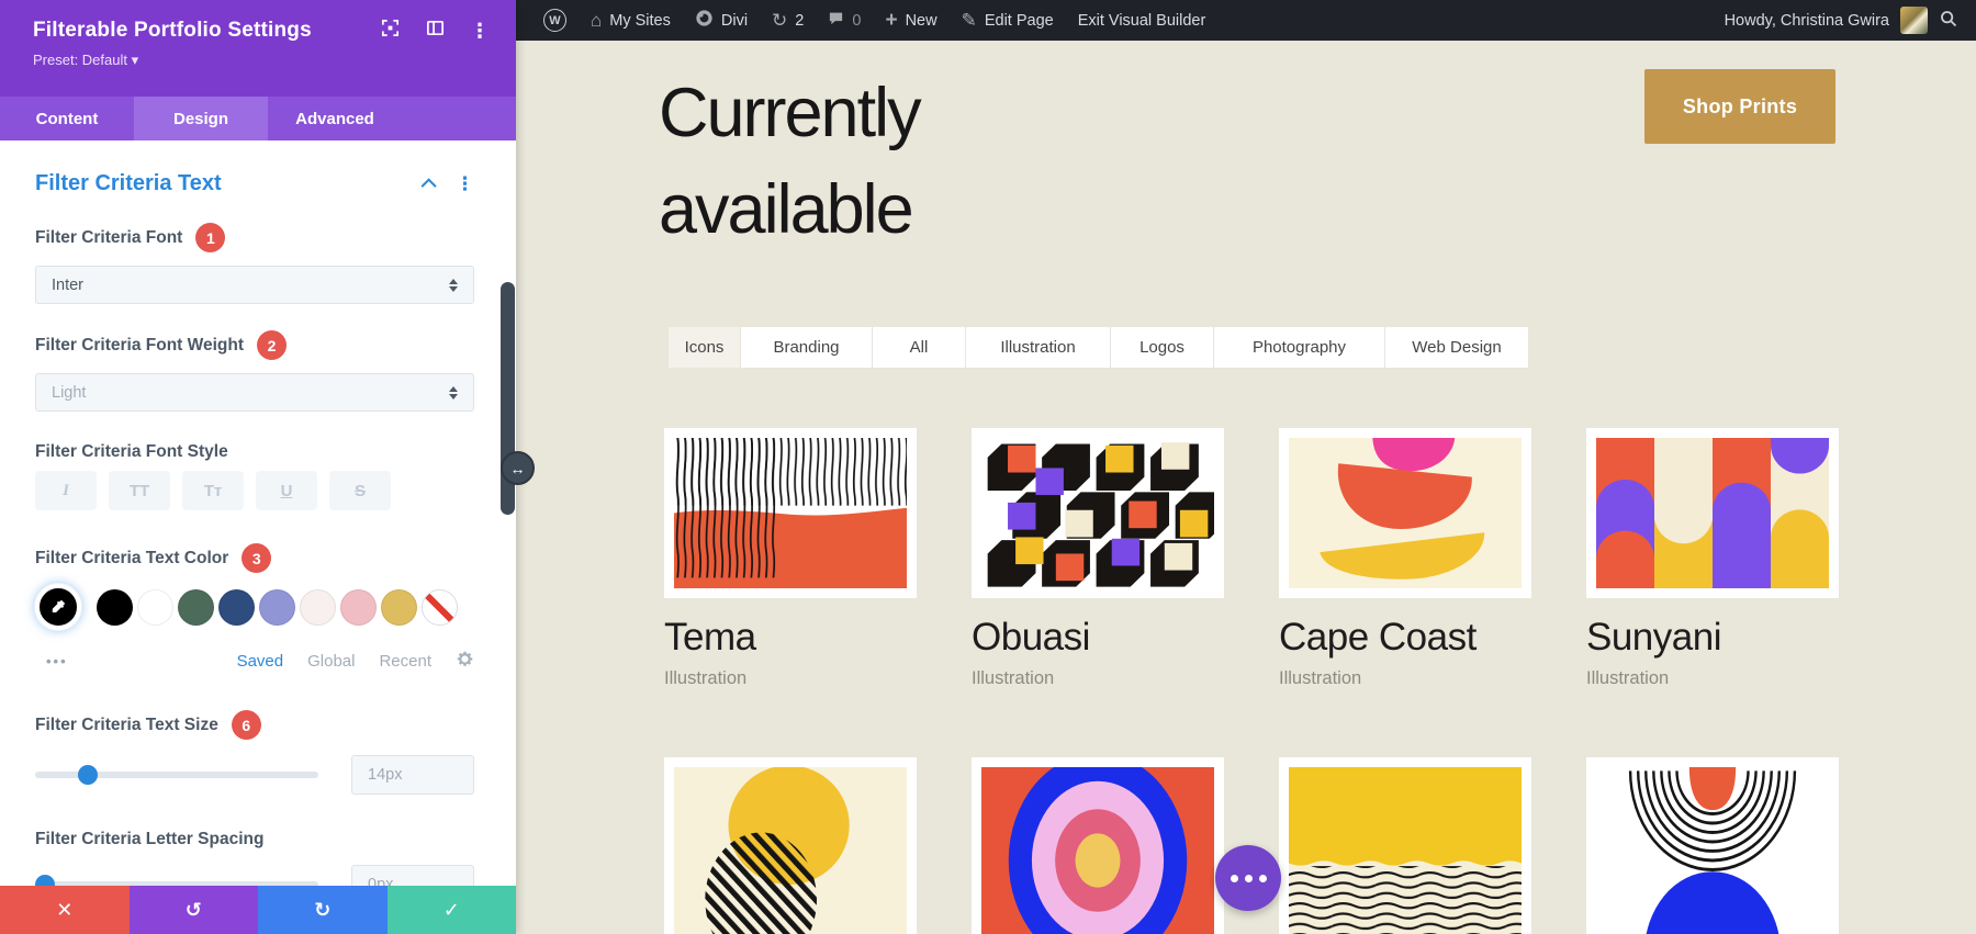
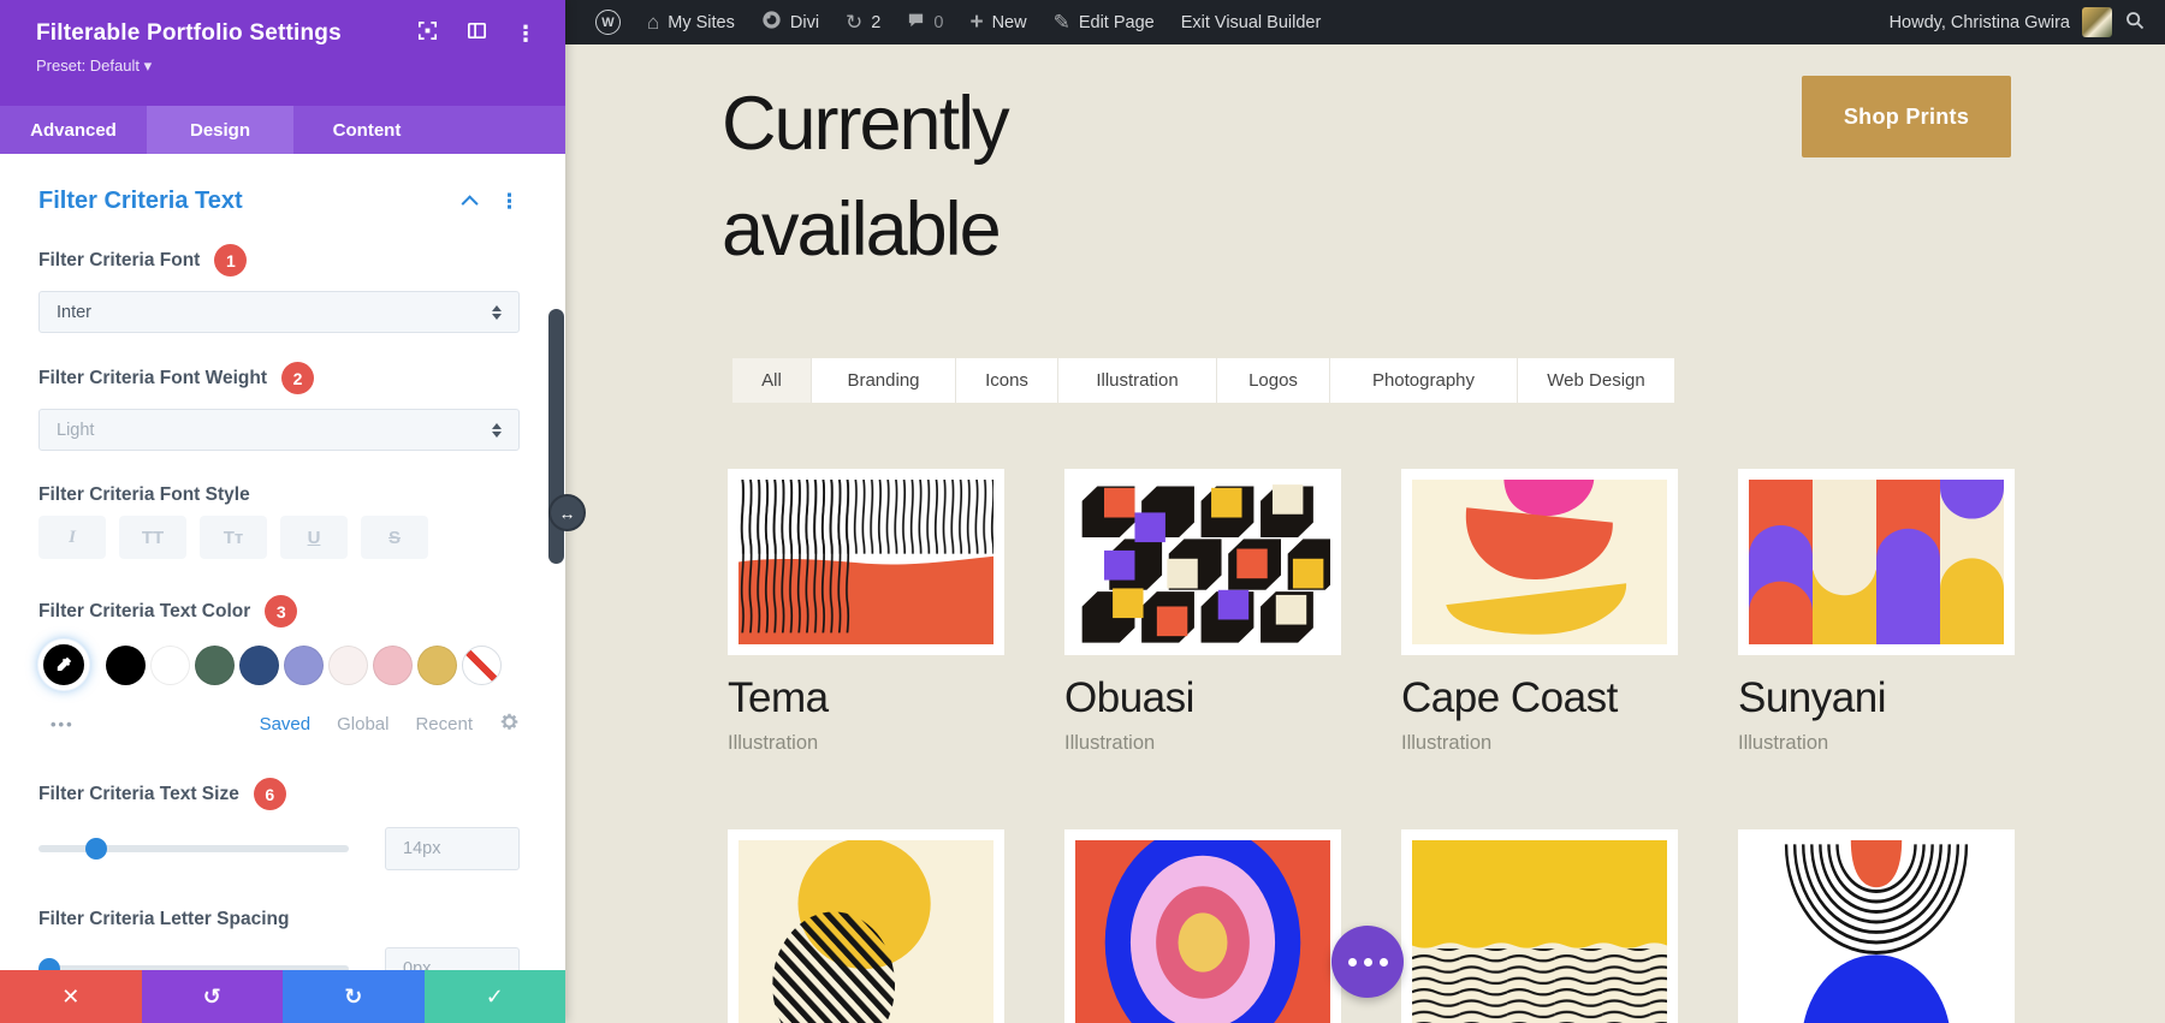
  W
  ⌂
  My Sites
  Divi
  ↻
  2
  0
  +
  New
  ✎
  Edit Page
  Exit Visual Builder
  Howdy, Christina Gwira
  Currently
  available
  Shop Prints
- Icons
+ All
  Branding
- All
+ Icons
  Illustration
  Logos
  Photography
  Web Design
  Tema
  Illustration
  Obuasi
  Illustration
  Cape Coast
  Illustration
  Sunyani
  Illustration
  Filterable Portfolio Settings
  ⋮
  Preset: Default ▾
- Content
+ Advanced
  Design
- Advanced
+ Content
  Filter Criteria Text
  ⋮
  Filter Criteria Font
  1
  Inter
  Filter Criteria Font Weight
  2
  Light
  Filter Criteria Font Style
  I
  TT
  Tᴛ
  U
  S
  Filter Criteria Text Color
  3
  •••
  Saved
  Global
  Recent
  Filter Criteria Text Size
  6
  14px
  Filter Criteria Letter Spacing
  0px
  ✕
  ↺
  ↻
  ✓
  ↔
